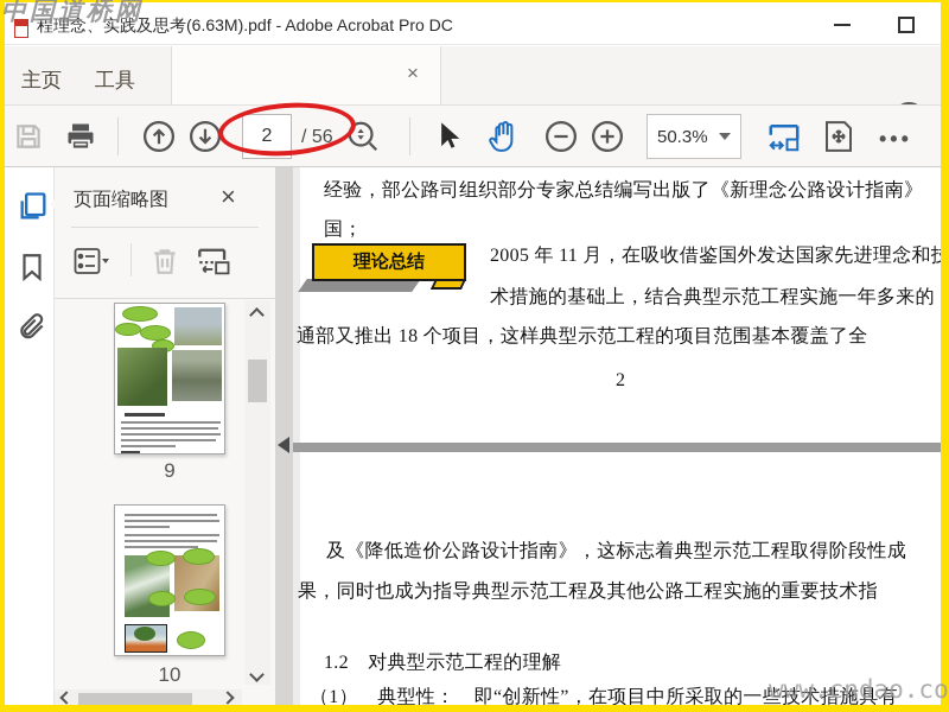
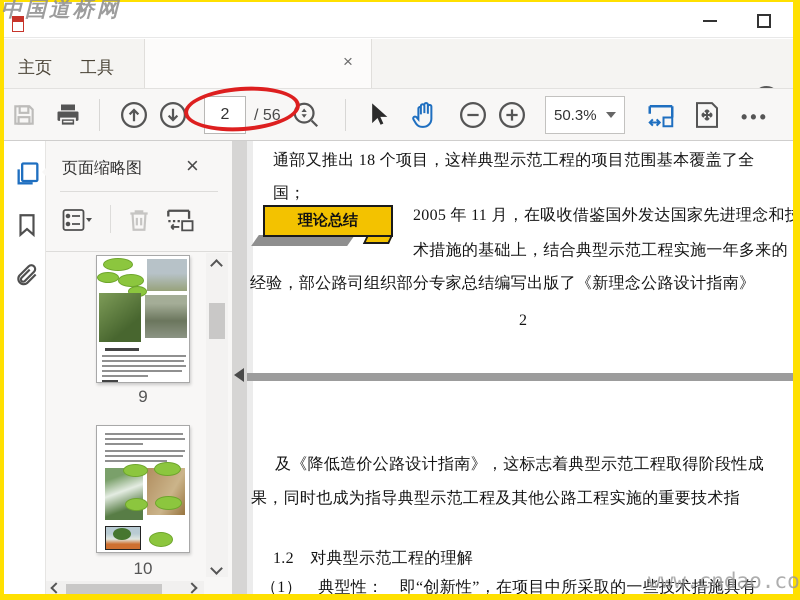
- 程理念、实践及思考(6.63M).pdf - Adobe Acrobat Pro DC
  主页
  工具
  ×
  2
  / 56
  50.3%
  •••
  页面缩略图
  ×
  9
  10
- 经验，部公路司组织部分专家总结编写出版了《新理念公路设计指南》
+ 通部又推出 18 个项目，这样典型示范工程的项目范围基本覆盖了全
  国；
  理论总结
  2005 年 11 月，在吸收借鉴国外发达国家先进理念和
  术措施的基础上，结合典型示范工程实施一年多来的
- 通部又推出 18 个项目，这样典型示范工程的项目范围基本覆盖了全
+ 经验，部公路司组织部分专家总结编写出版了《新理念公路设计指南》
  2
  及《降低造价公路设计指南》，这标志着典型示范工程取得阶段性成
  果，同时也成为指导典型示范工程及其他公路工程实施的重要技术指
  1.2 对典型示范工程的理解
  （1） 典型性： 即“创新性”，在项目中所采取的一些技术措施具有
  中国道桥网
  www.cndao.co
